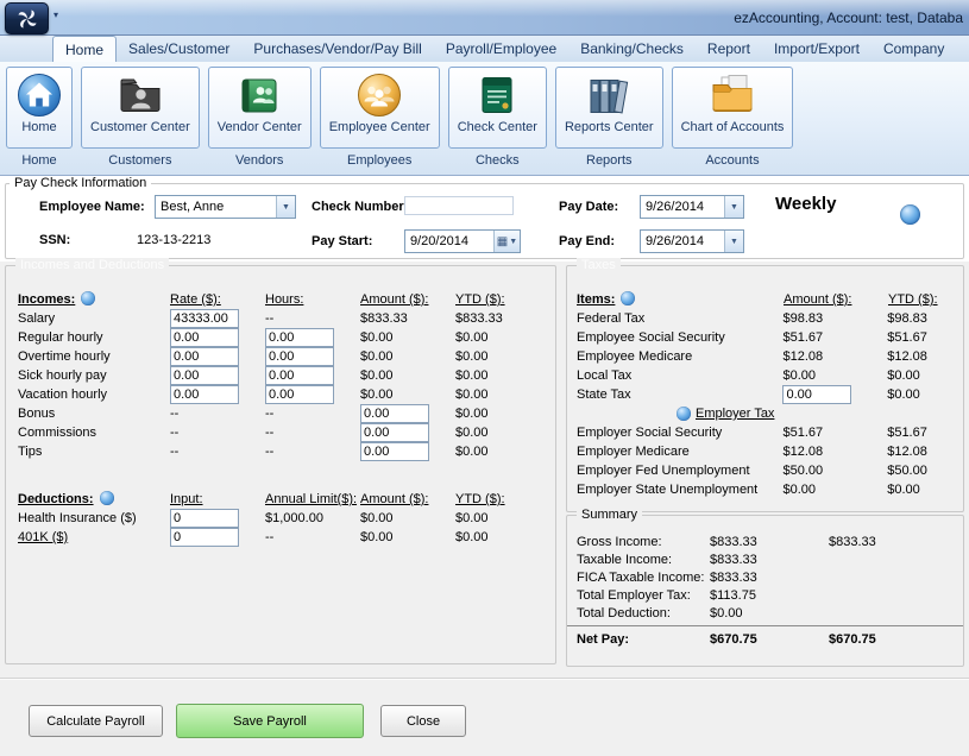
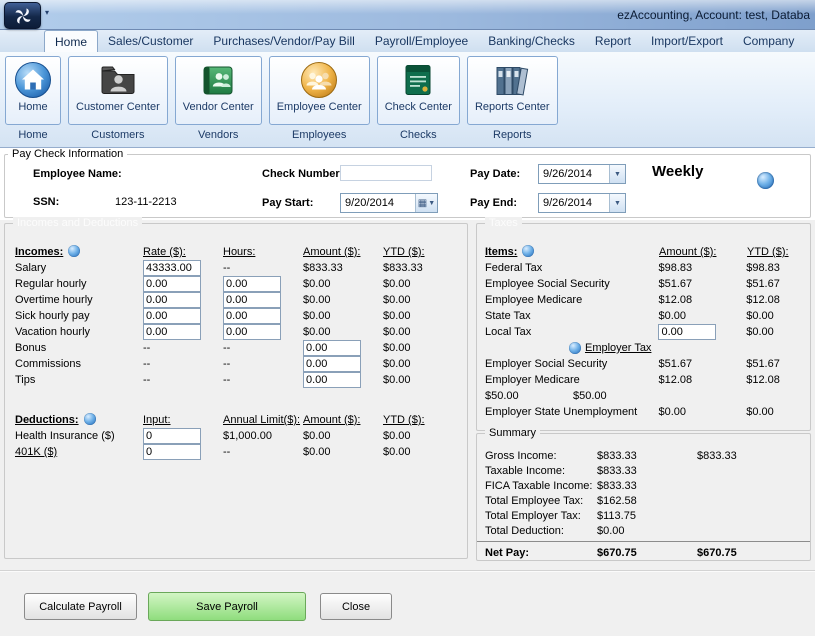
  ezAccounting, Account: test, Databa
  ▾
  Home
  Sales/Customer
  Purchases/Vendor/Pay Bill
  Payroll/Employee
  Banking/Checks
  Report
  Import/Export
  Company
  Home
  Home
  Customer Center
  Customers
  Vendor Center
  Vendors
  Employee Center
  Employees
  Check Center
  Checks
  Reports Center
  Reports
- Chart of Accounts
- Accounts
  Pay Check Information
  Employee Name:
- Best, Anne
  Check Number
  Pay Date:
  9/26/2014
  Weekly
  SSN:
- 123-13-2213
+ 123-11-2213
  Pay Start:
  9/20/2014
  ▦
  Pay End:
  9/26/2014
  Incomes:
  Rate ($):
  Hours:
  Amount ($):
  YTD ($):
  Salary
  43333.00
  --
  $833.33
  $833.33
  Regular hourly
  0.00
  0.00
  $0.00
  $0.00
  Overtime hourly
  0.00
  0.00
  $0.00
  $0.00
  Sick hourly pay
  0.00
  0.00
  $0.00
  $0.00
  Vacation hourly
  0.00
  0.00
  $0.00
  $0.00
  Bonus
  --
  --
  0.00
  $0.00
  Commissions
  --
  --
  0.00
  $0.00
  Tips
  --
  --
  0.00
  $0.00
  Deductions:
  Input:
  Annual Limit($):
  Amount ($):
  YTD ($):
  Health Insurance ($)
  0
  $1,000.00
  $0.00
  $0.00
  401K ($)
  0
  --
  $0.00
  $0.00
  Items:
  Amount ($):
  YTD ($):
  Federal Tax
  $98.83
  $98.83
  Employee Social Security
  $51.67
  $51.67
  Employee Medicare
  $12.08
  $12.08
- Local Tax
+ State Tax
  $0.00
  $0.00
- State Tax
+ Local Tax
  0.00
  $0.00
  Employer Tax
  Employer Social Security
  $51.67
  $51.67
  Employer Medicare
  $12.08
  $12.08
- Employer Fed Unemployment
  $50.00
  $50.00
  Employer State Unemployment
  $0.00
  $0.00
  Summary
  Gross Income:
  $833.33
  $833.33
  Taxable Income:
  $833.33
  FICA Taxable Income:
  $833.33
+ Total Employee Tax:
+ $162.58
  Total Employer Tax:
  $113.75
  Total Deduction:
  $0.00
  Net Pay:
  $670.75
  $670.75
  Calculate Payroll
  Save Payroll
  Close
